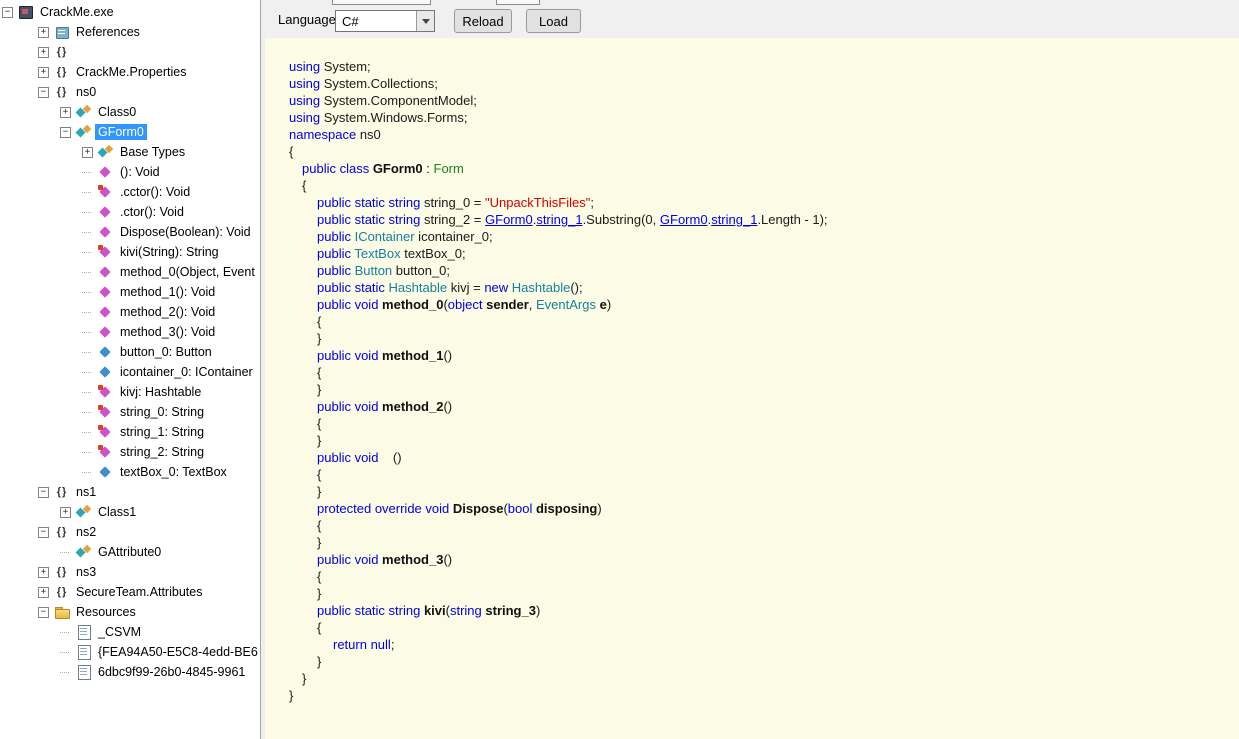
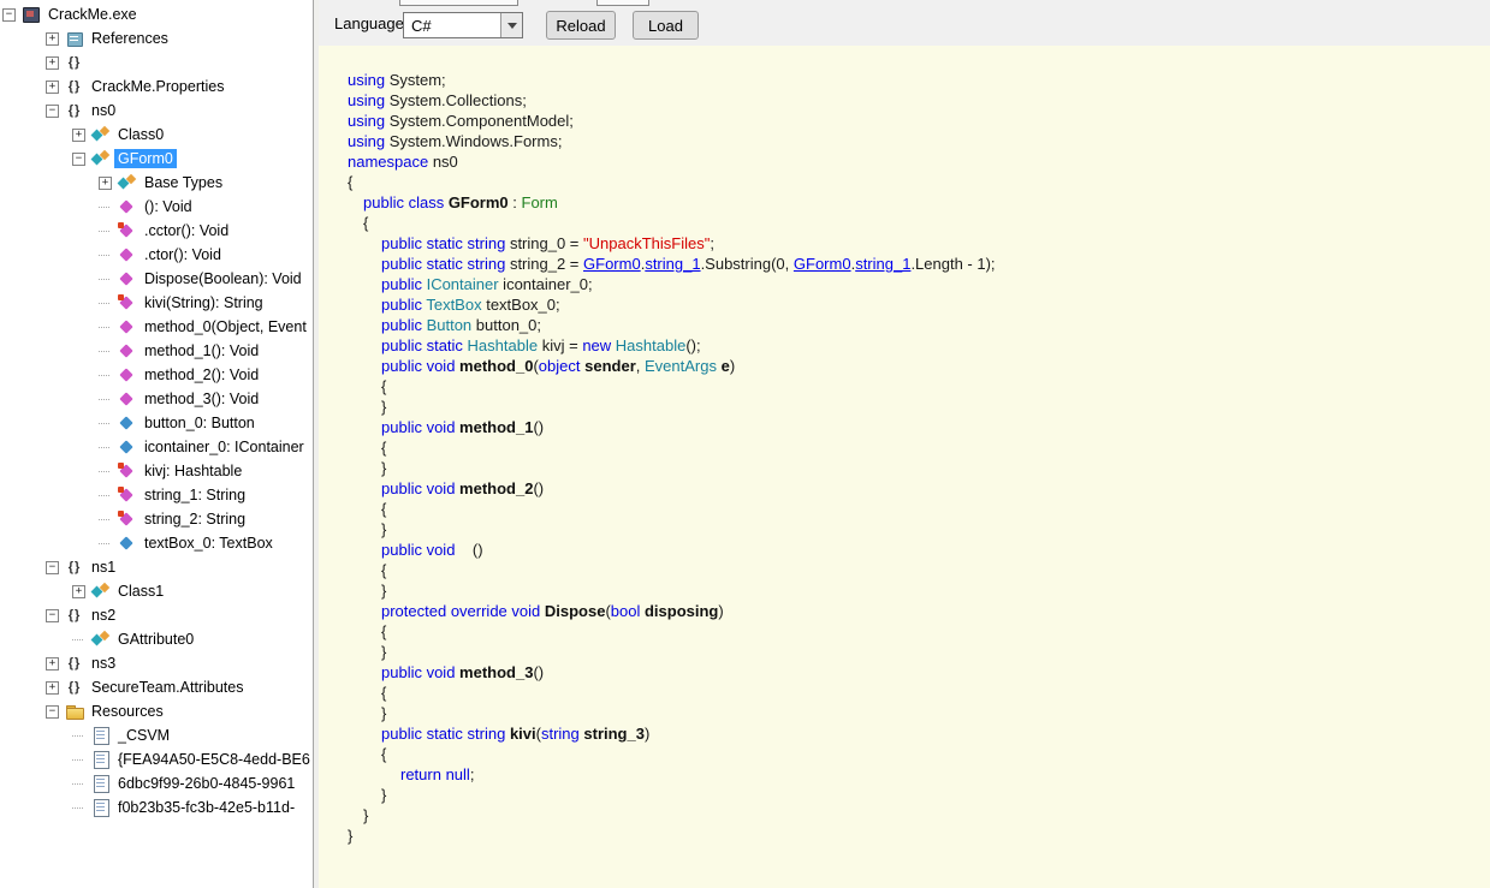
  −
  CrackMe.exe
  +
  References
  +
  +
  CrackMe.Properties
  −
  ns0
  +
  Class0
  −
  GForm0
  +
  Base Types
  (): Void
  .cctor(): Void
  .ctor(): Void
  Dispose(Boolean): Void
  kivi(String): String
  method_0(Object, Event
  method_1(): Void
  method_2(): Void
  method_3(): Void
  button_0: Button
  icontainer_0: IContainer
  kivj: Hashtable
- string_0: String
  string_1: String
  string_2: String
  textBox_0: TextBox
  −
  ns1
  +
  Class1
  −
  ns2
  GAttribute0
  +
  ns3
  +
  SecureTeam.Attributes
  −
  Resources
  _CSVM
  {FEA94A50-E5C8-4edd-BE6
  6dbc9f99-26b0-4845-9961
+ f0b23b35-fc3b-42e5-b11d-
  Language
  C#
  Reload
  Load
  using System;
  using System.Collections;
  using System.ComponentModel;
  using System.Windows.Forms;
  namespace ns0
  {
  public class GForm0 : Form
  {
  public static string string_0 = "UnpackThisFiles";
  public static string string_2 = GForm0.string_1.Substring(0, GForm0.string_1.Length - 1);
  public IContainer icontainer_0;
  public TextBox textBox_0;
  public Button button_0;
  public static Hashtable kivj = new Hashtable();
  public void method_0(object sender, EventArgs e)
  {
  }
  public void method_1()
  {
  }
  public void method_2()
  {
  }
  public void ()
  {
  }
  protected override void Dispose(bool disposing)
  {
  }
  public void method_3()
  {
  }
  public static string kivi(string string_3)
  {
  return null;
  }
  }
  }
